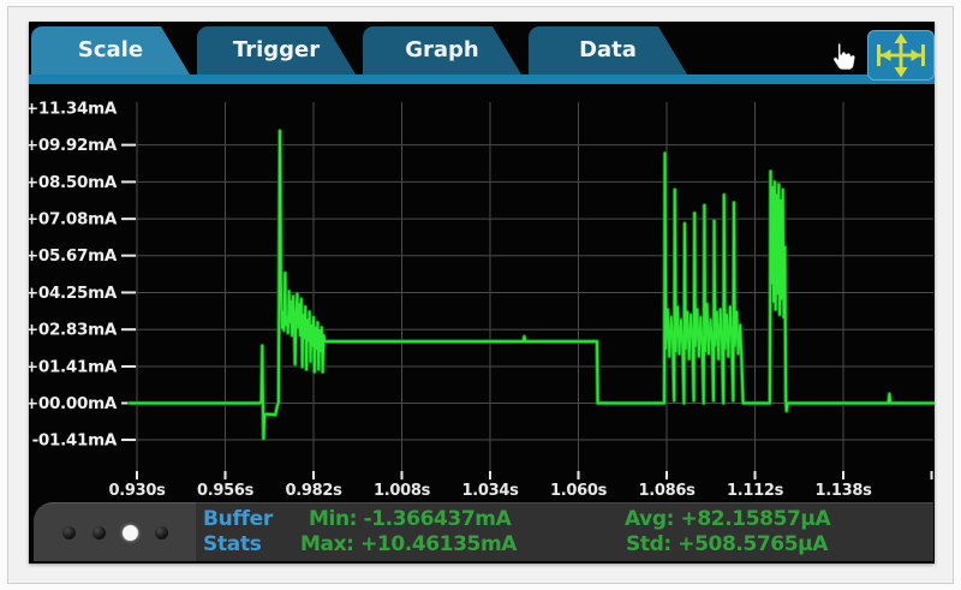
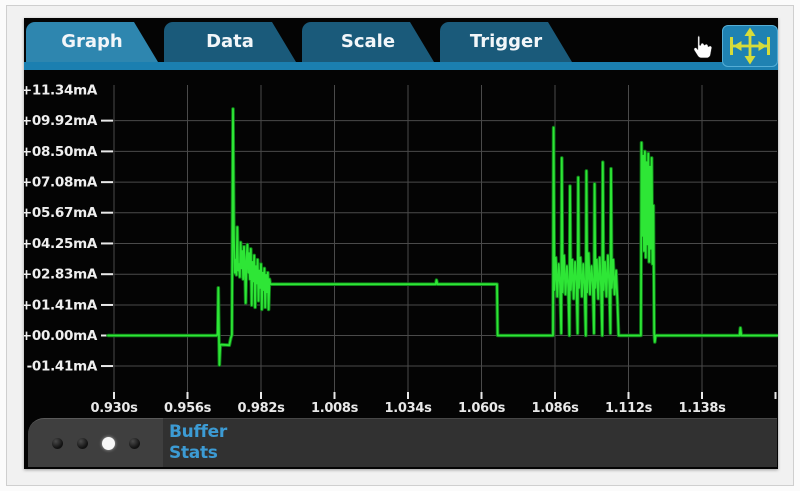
- Scale
+ Graph
- Trigger
+ Data
- Graph
+ Scale
- Data
+ Trigger
  0.930s
  0.956s
  0.982s
  1.008s
  1.034s
  1.060s
  1.086s
  1.112s
  1.138s
  +11.34mA
  +09.92mA
  +08.50mA
  +07.08mA
  +05.67mA
  +04.25mA
  +02.83mA
  +01.41mA
  +00.00mA
  -01.41mA
  Buffer
  Stats
- Min: -1.366437mA
- Max: +10.46135mA
- Avg: +82.15857µA
- Std: +508.5765µA
